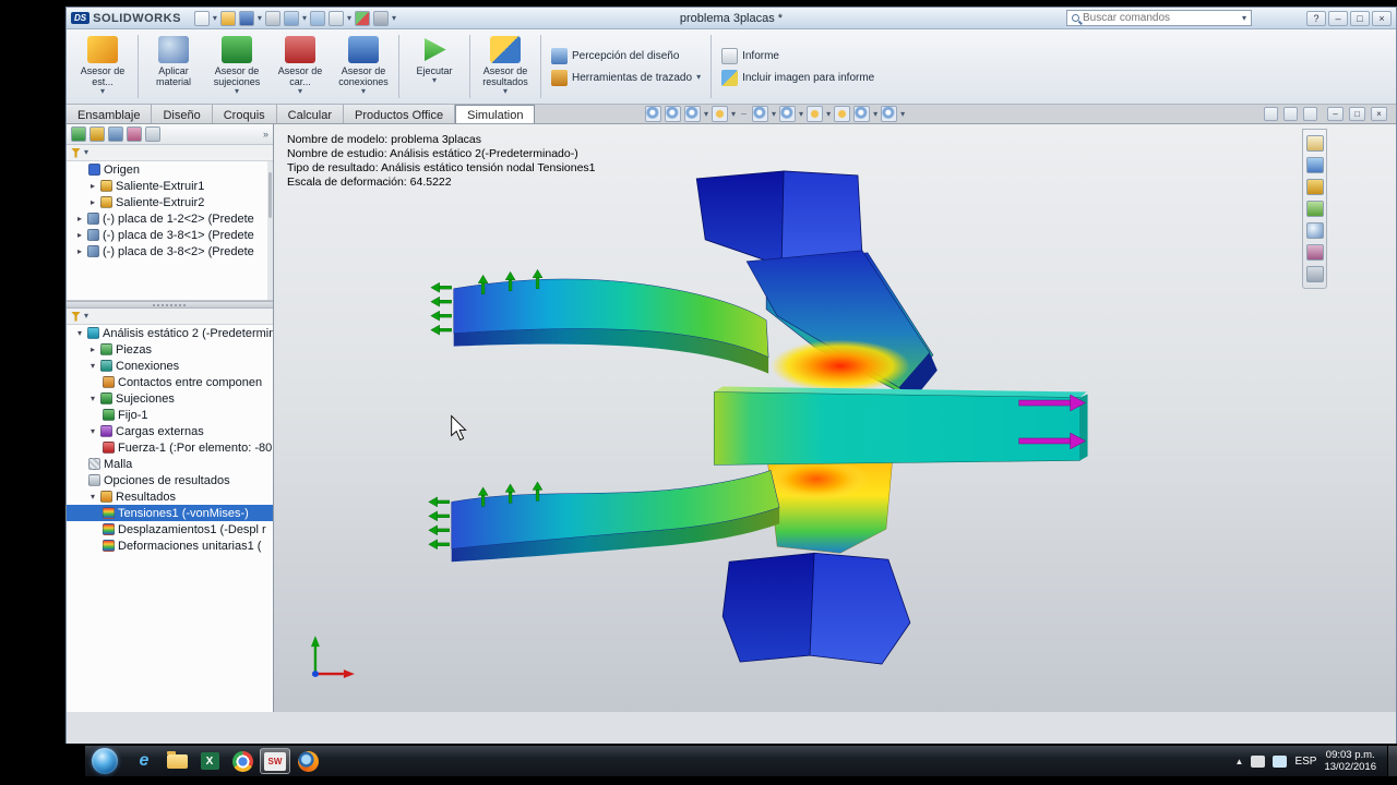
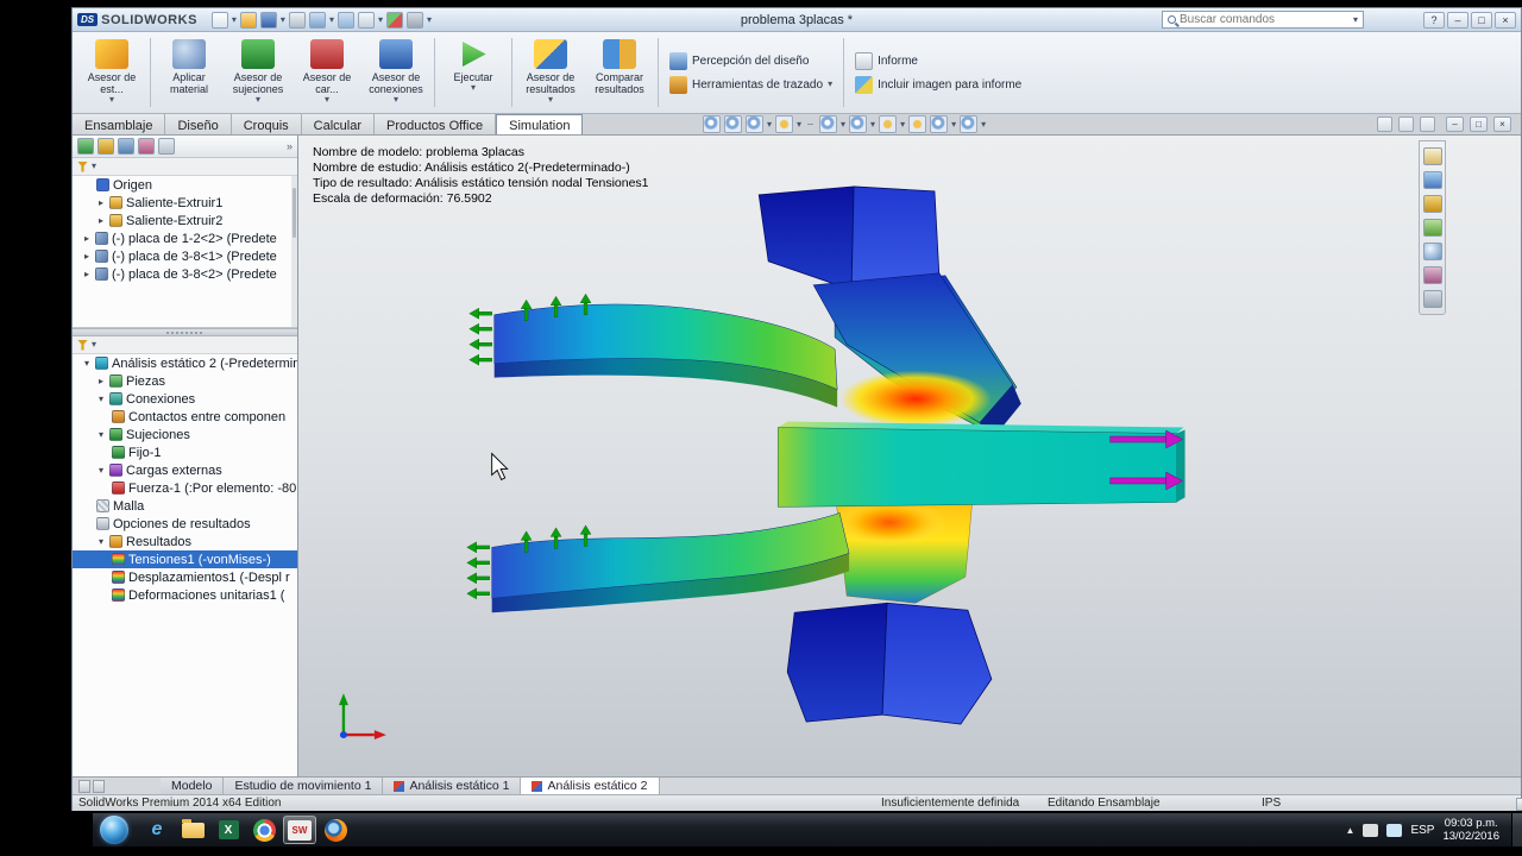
  DS
  SOLIDWORKS
  ▾
  ▾
  ▾
  ▾
  ▾
  problema 3placas *
  Buscar comandos
  ▾
  ?
  –
  □
  ×
  Asesor de est...
  ▾
  Aplicar material
  Asesor de sujeciones
  ▾
  Asesor de car...
  ▾
  Asesor de conexiones
  ▾
  Ejecutar
  ▾
  Asesor de resultados
  ▾
+ Comparar resultados
  Percepción del diseño
  Herramientas de trazado
  ▾
  Informe
  Incluir imagen para informe
  Ensamblaje
  Diseño
  Croquis
  Calcular
  Productos Office
  Simulation
  ▾
  ▾
  ▾
  ▾
  ▾
  ▾
  ▾
  –
  □
  ×
  »
  ▾
  Origen
  ▸
  Saliente-Extruir1
  ▸
  Saliente-Extruir2
  ▸
  (-) placa de 1-2<2> (Predete
  ▸
  (-) placa de 3-8<1> (Predete
  ▸
  (-) placa de 3-8<2> (Predete
  ▾
  ▾
  Análisis estático 2 (-Predetermin
  ▸
  Piezas
  ▾
  Conexiones
  Contactos entre componen
  ▾
  Sujeciones
  Fijo-1
  ▾
  Cargas externas
  Fuerza-1 (:Por elemento: -80
  Malla
  Opciones de resultados
  ▾
  Resultados
  Tensiones1 (-vonMises-)
  Desplazamientos1 (-Despl r
  Deformaciones unitarias1 (
  Nombre de modelo: problema 3placas
  Nombre de estudio: Análisis estático 2(-Predeterminado-)
  Tipo de resultado: Análisis estático tensión nodal Tensiones1
- Escala de deformación: 64.5222
+ Escala de deformación: 76.5902
+ Modelo
+ Estudio de movimiento 1
+ Análisis estático 1
+ Análisis estático 2
+ SolidWorks Premium 2014 x64 Edition
+ Insuficientemente definida
+ Editando Ensamblaje
+ IPS
  e
  X
  SW
  ▲
  ESP
  09:03 p.m.
  13/02/2016
